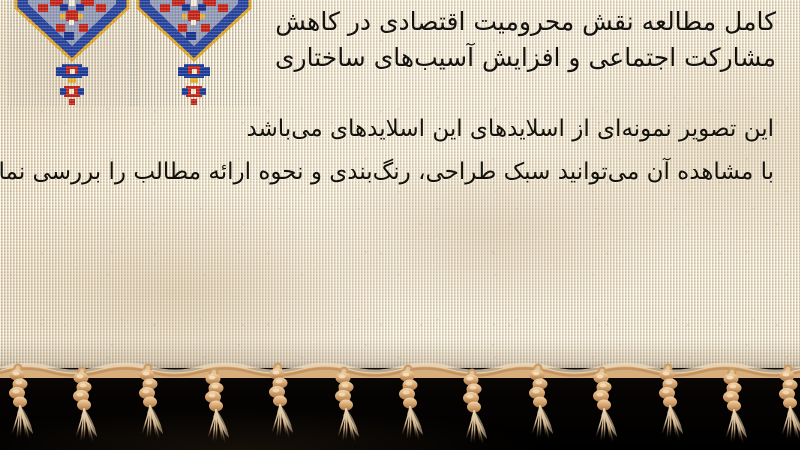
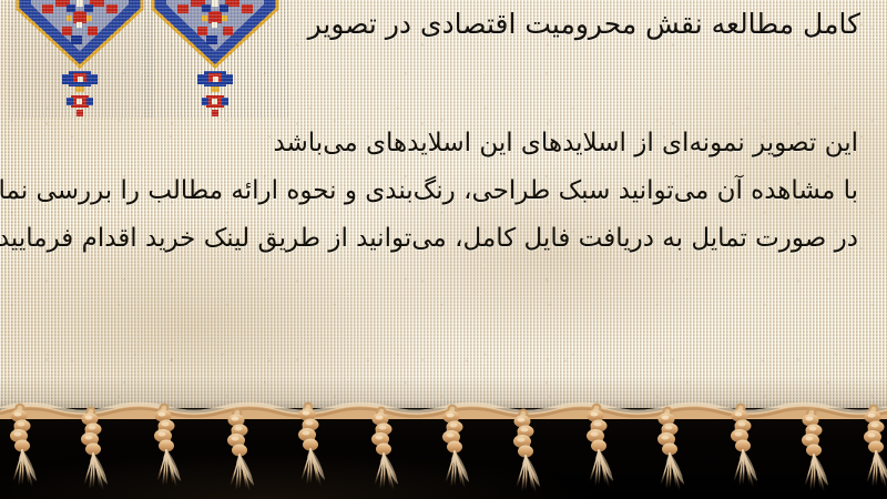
- کامل مطالعه نقش محرومیت اقتصادی در کاهش
+ کامل مطالعه نقش محرومیت اقتصادی در تصویر
- مشارکت اجتماعی و افزایش آسیب‌های ساختاری
  این تصویر نمونه‌ای از اسلایدهای این اسلایدهای می‌باشد
  با مشاهده آن میتوانید سبک طراحی، رنگ‌بندی و نحوه ارائه مطالب را بررسی نما
+ در صورت تمایل به دریافت فایل کامل، می‌توانید از طریق لینک خرید اقدام فرمایید
